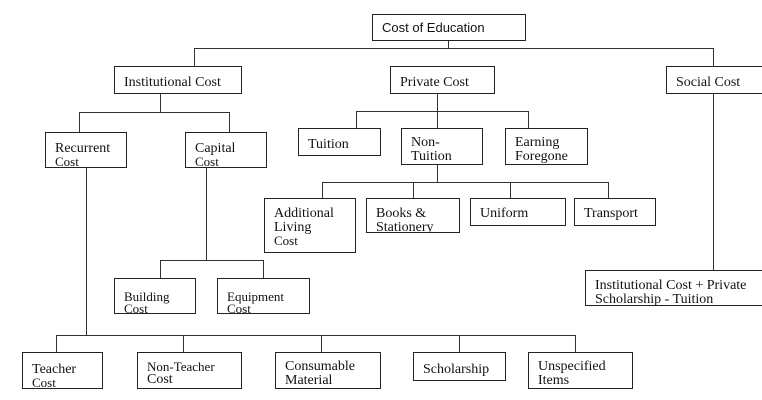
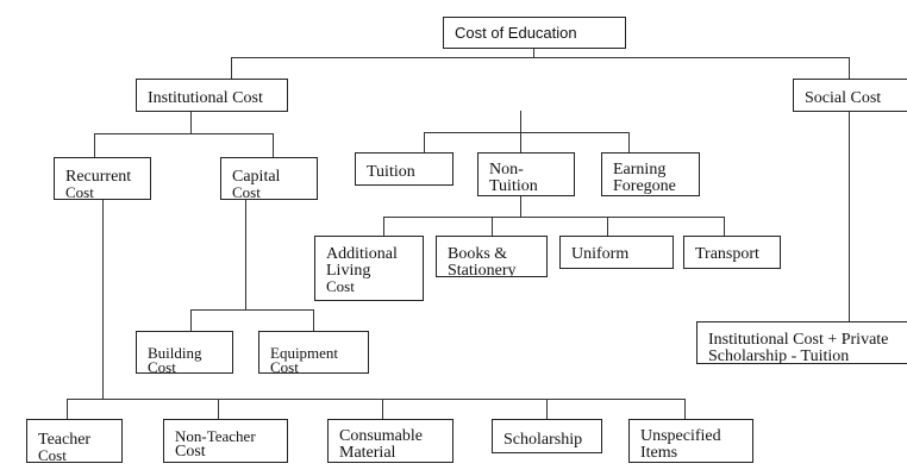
  Cost of Education
  Institutional Cost
- Private Cost
  Social Cost
  Recurrent
  Cost
  Capital
  Cost
  Tuition
  Non-
  Tuition
  Earning
  Foregone
  Additional
  Living
  Cost
  Books &
  Stationery
  Uniform
  Transport
  Institutional Cost + Private
  Scholarship - Tuition
  Building
  Cost
  Equipment
  Cost
  Teacher
  Cost
  Non-Teacher
  Cost
  Consumable
  Material
  Scholarship
  Unspecified
  Items
